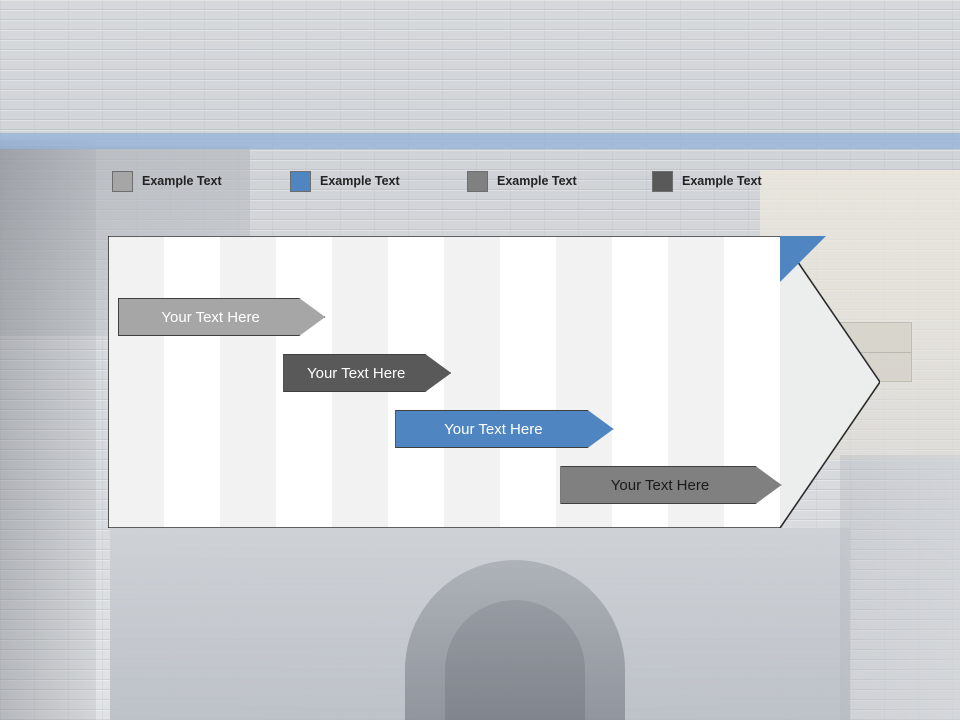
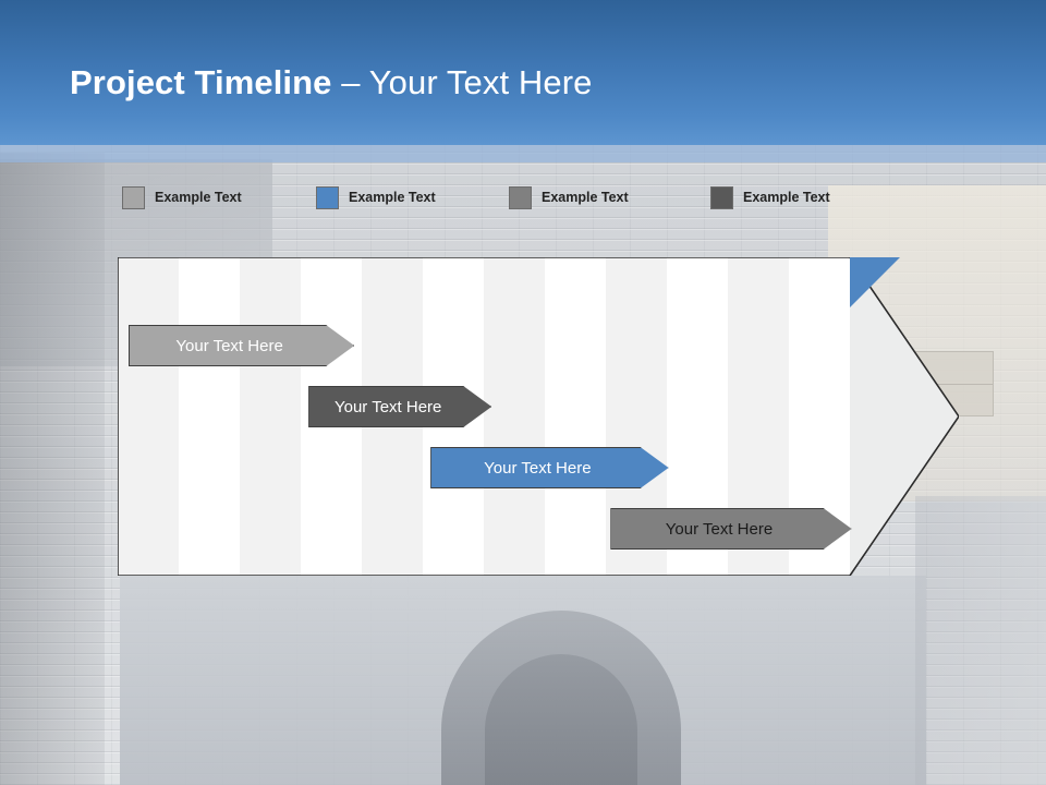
+ Project Timeline – Your Text Here
  Example Text
  Example Text
  Example Text
  Example Text
  Your Text Here
  Your Text Here
  Your Text Here
  Your Text Here
